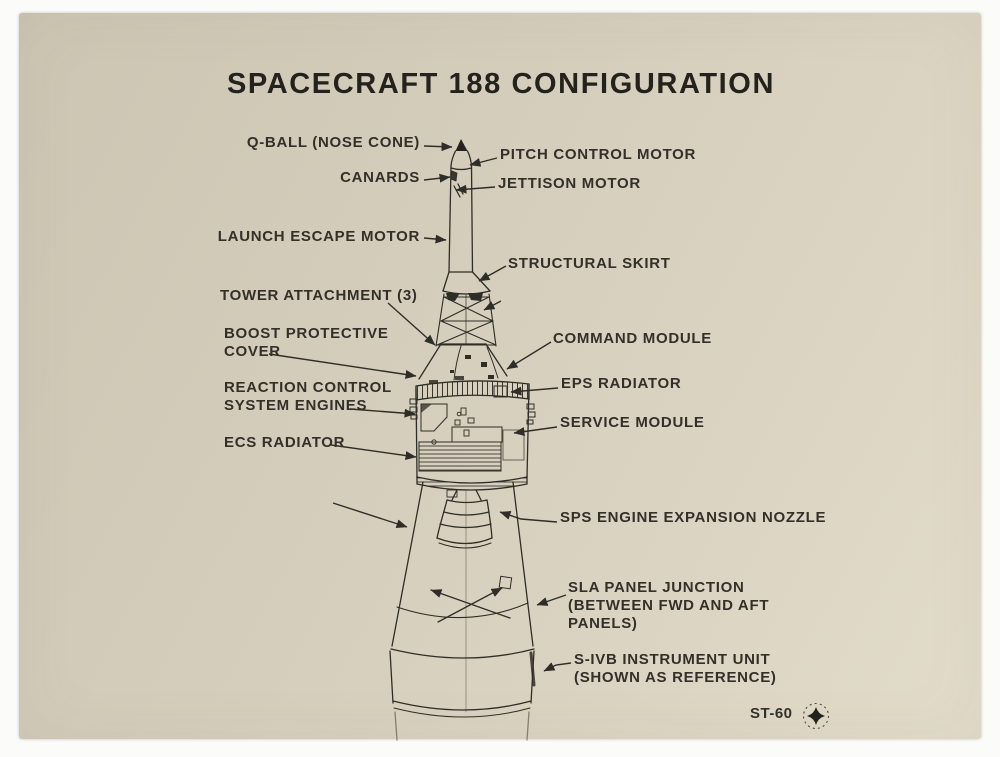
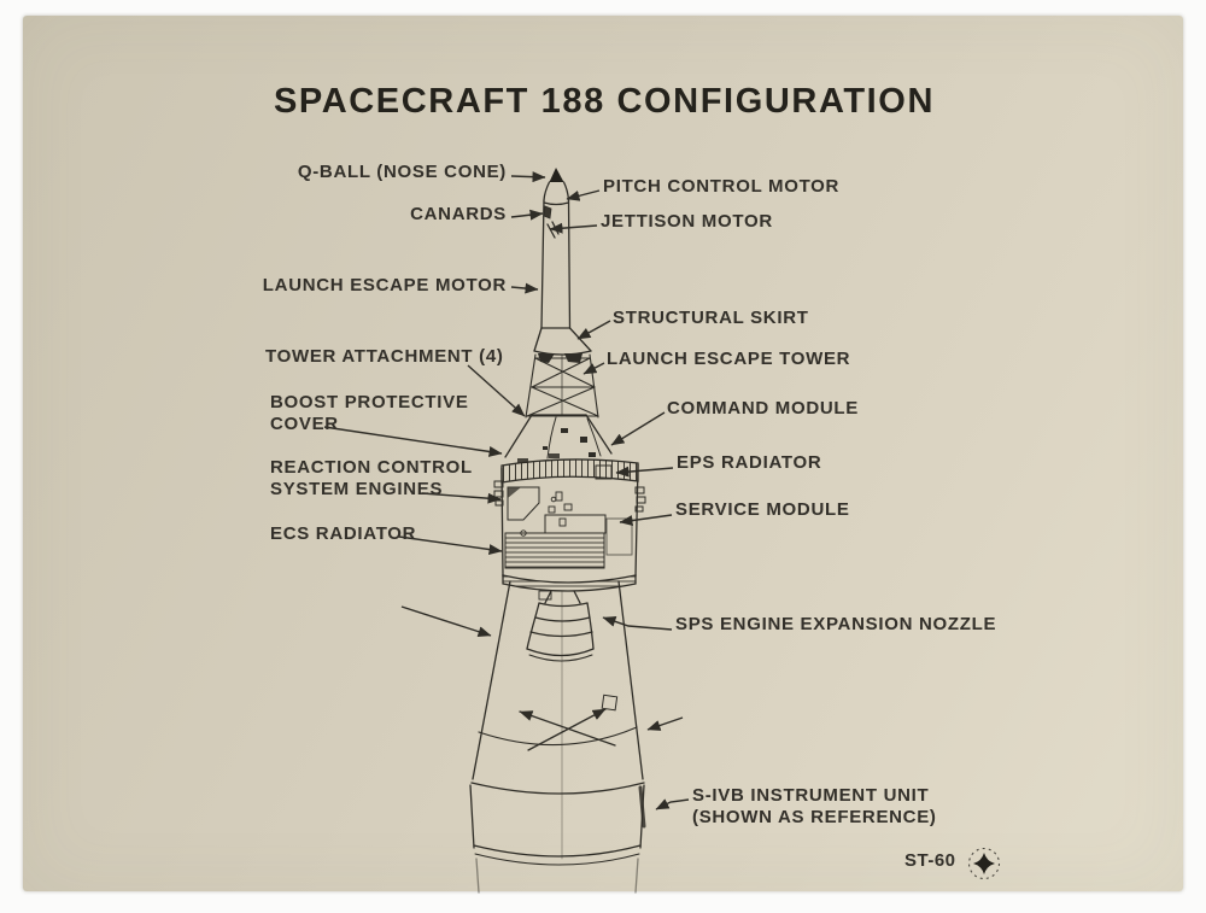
  SPACECRAFT 188 CONFIGURATION
  Q-BALL (NOSE CONE)
  PITCH CONTROL MOTOR
  CANARDS
  JETTISON MOTOR
  LAUNCH ESCAPE MOTOR
  STRUCTURAL SKIRT
- TOWER ATTACHMENT (3)
+ TOWER ATTACHMENT (4)
+ LAUNCH ESCAPE TOWER
  BOOST PROTECTIVE
  COVER
  COMMAND MODULE
  REACTION CONTROL
  SYSTEM ENGINES
  EPS RADIATOR
  SERVICE MODULE
  ECS RADIATOR
  SPS ENGINE EXPANSION NOZZLE
- SLA PANEL JUNCTION
- (BETWEEN FWD AND AFT
- PANELS)
  S-IVB INSTRUMENT UNIT
  (SHOWN AS REFERENCE)
  ST-60
